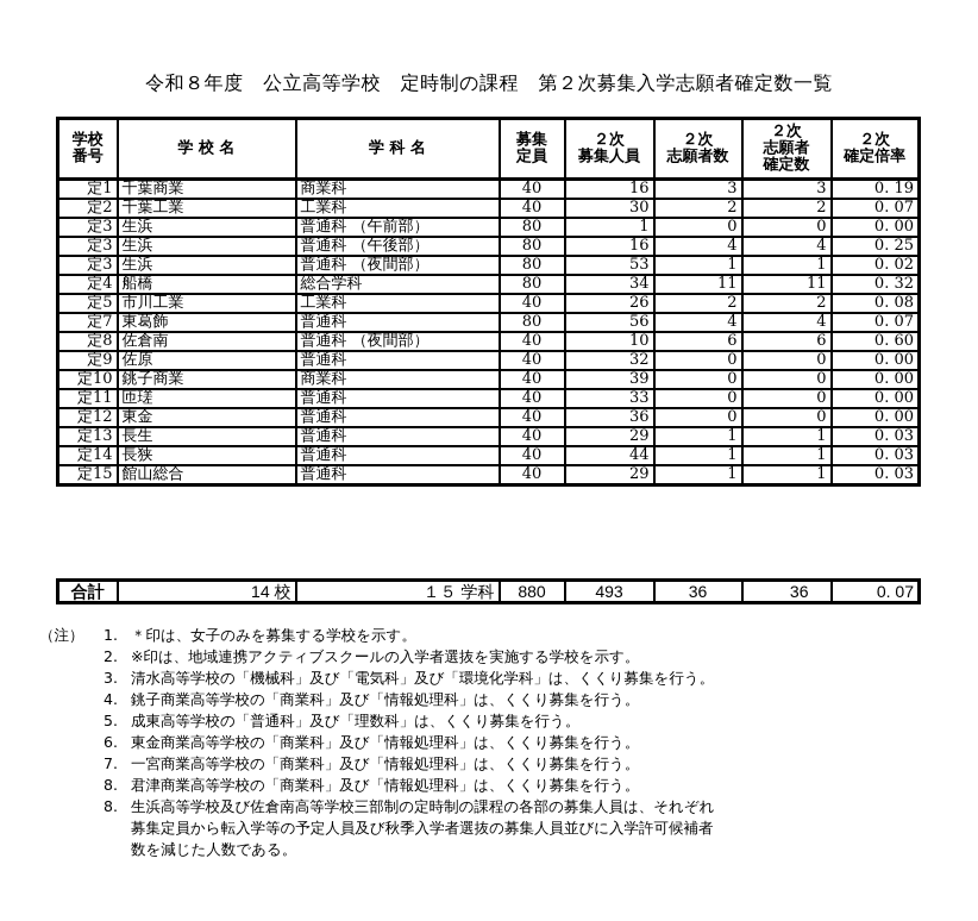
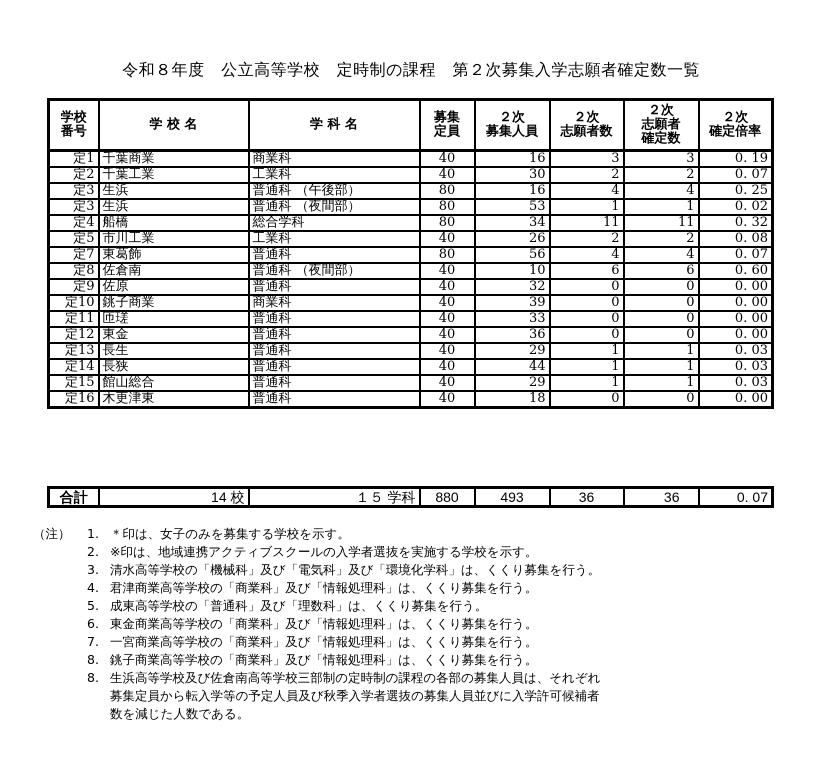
  令和８年度 公立高等学校 定時制の課程 第２次募集入学志願者確定数一覧
  学校番号	学 校 名	学 科 名	募集定員	２次募集人員	２次志願者数	２次志願者確定数	２次確定倍率
  定1	千葉商業	商業科	40	16	3	3	0. 19
  定2	千葉工業	工業科	40	30	2	2	0. 07
- 定3	生浜	普通科 （午前部）	80	1	0	0	0. 00
  定3	生浜	普通科 （午後部）	80	16	4	4	0. 25
  定3	生浜	普通科 （夜間部）	80	53	1	1	0. 02
  定4	船橋	総合学科	80	34	11	11	0. 32
  定5	市川工業	工業科	40	26	2	2	0. 08
  定7	東葛飾	普通科	80	56	4	4	0. 07
  定8	佐倉南	普通科 （夜間部）	40	10	6	6	0. 60
  定9	佐原	普通科	40	32	0	0	0. 00
  定10	銚子商業	商業科	40	39	0	0	0. 00
  定11	匝瑳	普通科	40	33	0	0	0. 00
  定12	東金	普通科	40	36	0	0	0. 00
  定13	長生	普通科	40	29	1	1	0. 03
  定14	長狭	普通科	40	44	1	1	0. 03
  定15	館山総合	普通科	40	29	1	1	0. 03
+ 定16	木更津東	普通科	40	18	0	0	0. 00
  合計	14 校	１５ 学科	880	493	36	36	0. 07
  （注）
  1. ＊印は、女子のみを募集する学校を示す。
  2. ※印は、地域連携アクティブスクールの入学者選抜を実施する学校を示す。
  3. 清水高等学校の「機械科」及び「電気科」及び「環境化学科」は、くくり募集を行う。
- 4. 銚子商業高等学校の「商業科」及び「情報処理科」は、くくり募集を行う。
+ 4. 君津商業高等学校の「商業科」及び「情報処理科」は、くくり募集を行う。
  5. 成東高等学校の「普通科」及び「理数科」は、くくり募集を行う。
  6. 東金商業高等学校の「商業科」及び「情報処理科」は、くくり募集を行う。
  7. 一宮商業高等学校の「商業科」及び「情報処理科」は、くくり募集を行う。
- 8. 君津商業高等学校の「商業科」及び「情報処理科」は、くくり募集を行う。
+ 8. 銚子商業高等学校の「商業科」及び「情報処理科」は、くくり募集を行う。
  8. 生浜高等学校及び佐倉南高等学校三部制の定時制の課程の各部の募集人員は、それぞれ
  募集定員から転入学等の予定人員及び秋季入学者選抜の募集人員並びに入学許可候補者
  数を減じた人数である。
